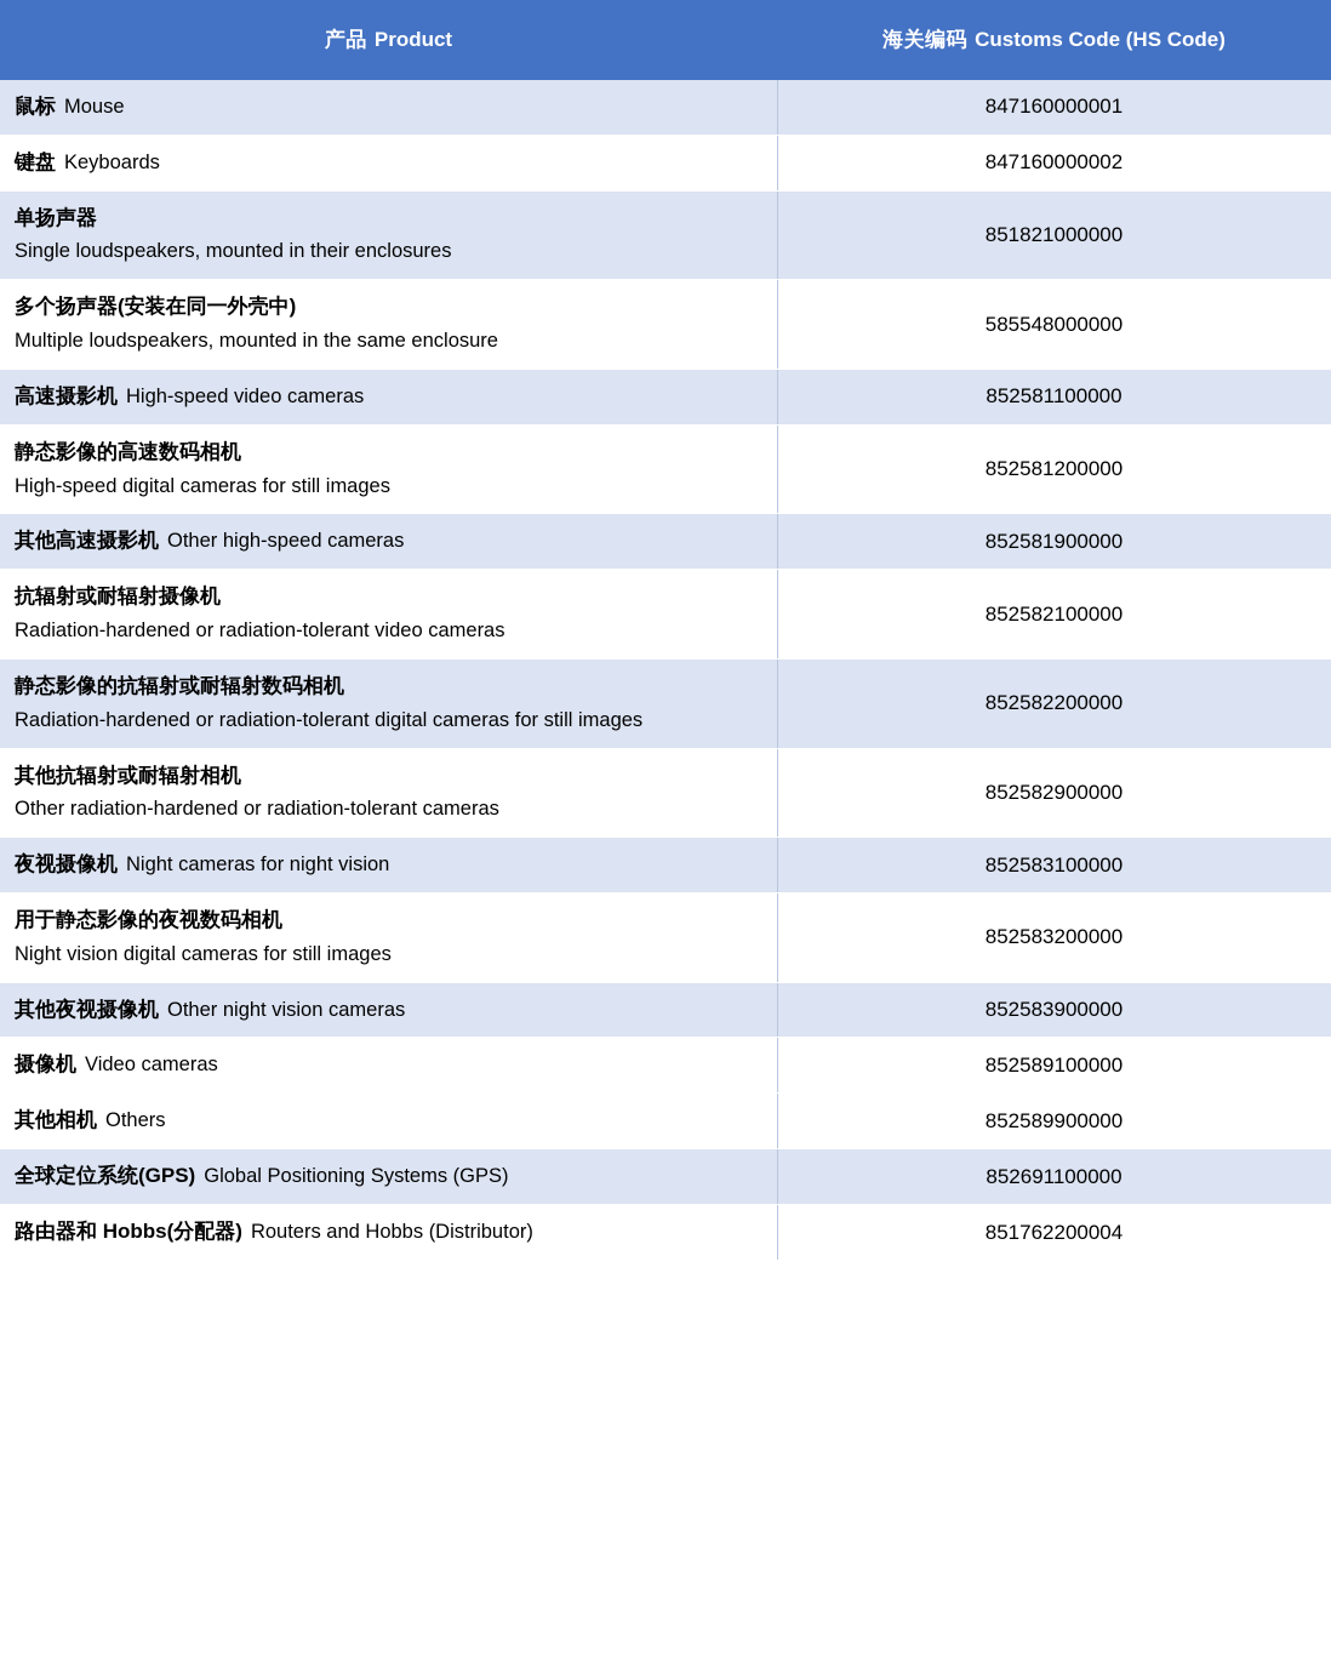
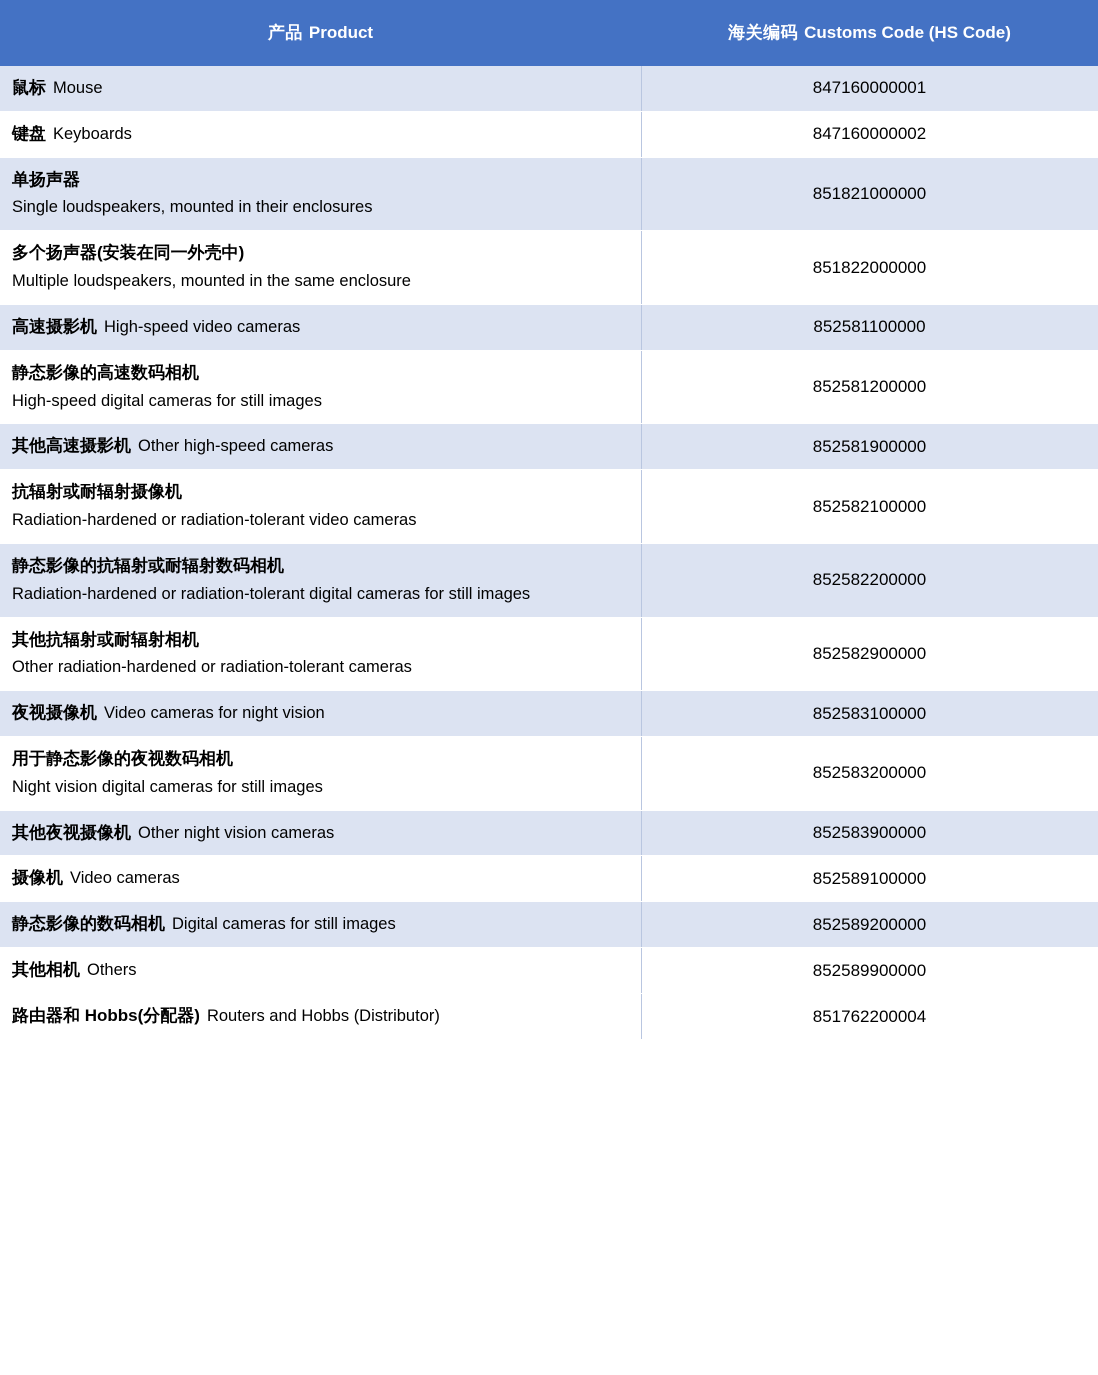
  产品 Product	海关编码 Customs Code (HS Code)
  鼠标 Mouse	847160000001
  键盘 Keyboards	847160000002
  单扬声器Single loudspeakers, mounted in their enclosures	851821000000
- 多个扬声器(安装在同一外壳中)Multiple loudspeakers, mounted in the same enclosure	585548000000
+ 多个扬声器(安装在同一外壳中)Multiple loudspeakers, mounted in the same enclosure	851822000000
  高速摄影机 High-speed video cameras	852581100000
  静态影像的高速数码相机High-speed digital cameras for still images	852581200000
  其他高速摄影机 Other high-speed cameras	852581900000
  抗辐射或耐辐射摄像机Radiation-hardened or radiation-tolerant video cameras	852582100000
  静态影像的抗辐射或耐辐射数码相机Radiation-hardened or radiation-tolerant digital cameras for still images	852582200000
  其他抗辐射或耐辐射相机Other radiation-hardened or radiation-tolerant cameras	852582900000
- 夜视摄像机 Night cameras for night vision	852583100000
+ 夜视摄像机 Video cameras for night vision	852583100000
  用于静态影像的夜视数码相机Night vision digital cameras for still images	852583200000
  其他夜视摄像机 Other night vision cameras	852583900000
  摄像机 Video cameras	852589100000
+ 静态影像的数码相机 Digital cameras for still images	852589200000
  其他相机 Others	852589900000
- 全球定位系统(GPS) Global Positioning Systems (GPS)	852691100000
  路由器和 Hobbs(分配器) Routers and Hobbs (Distributor)	851762200004
